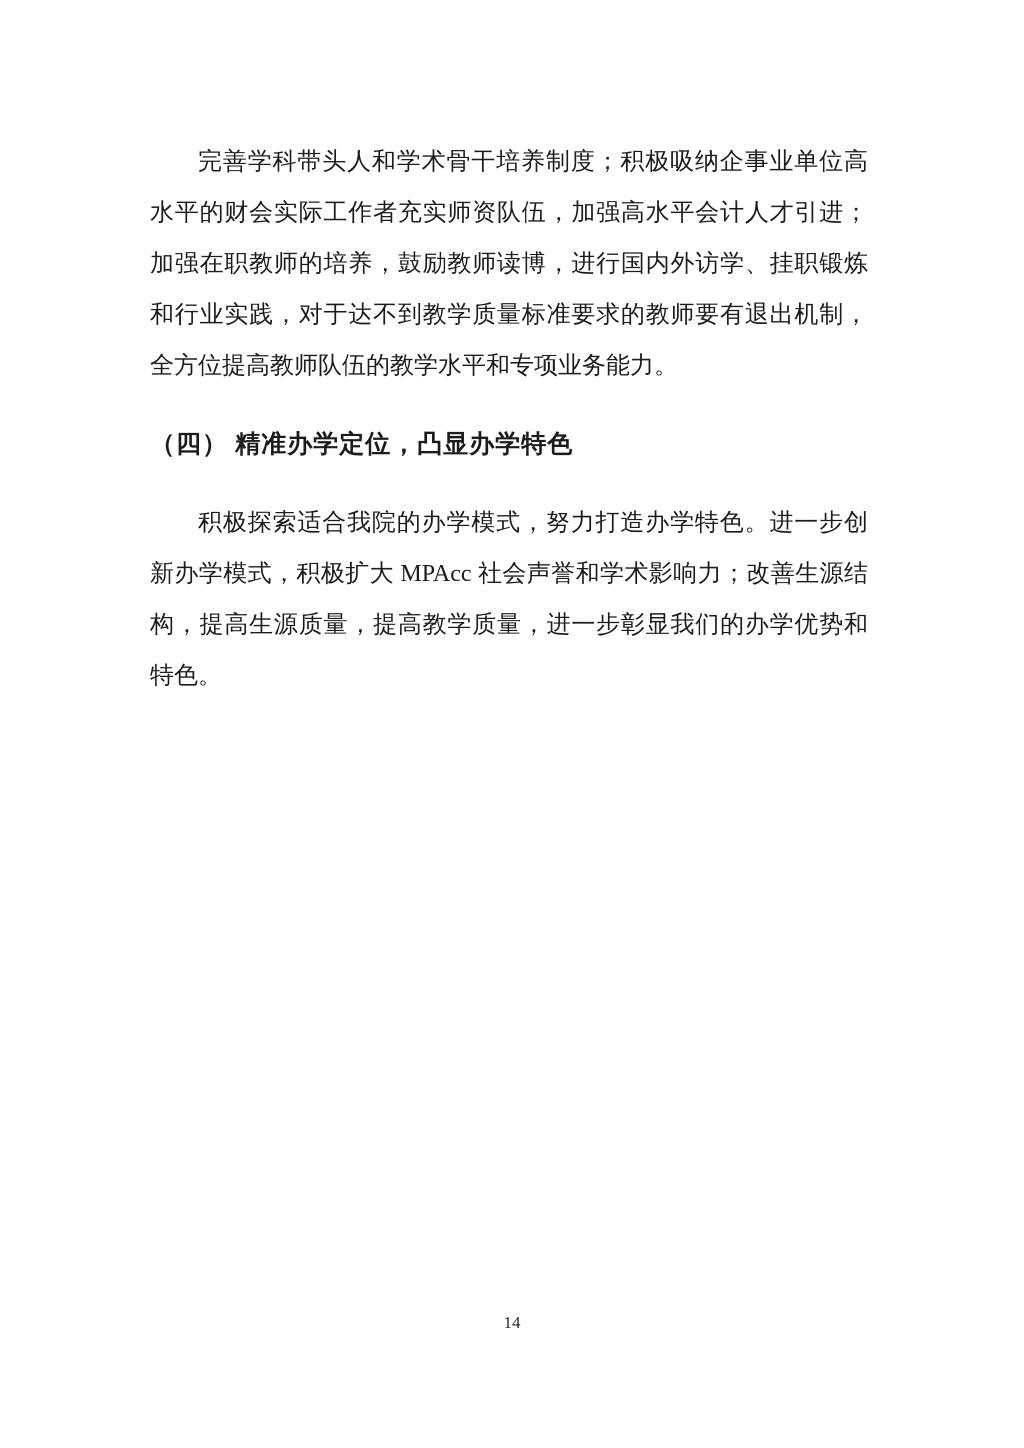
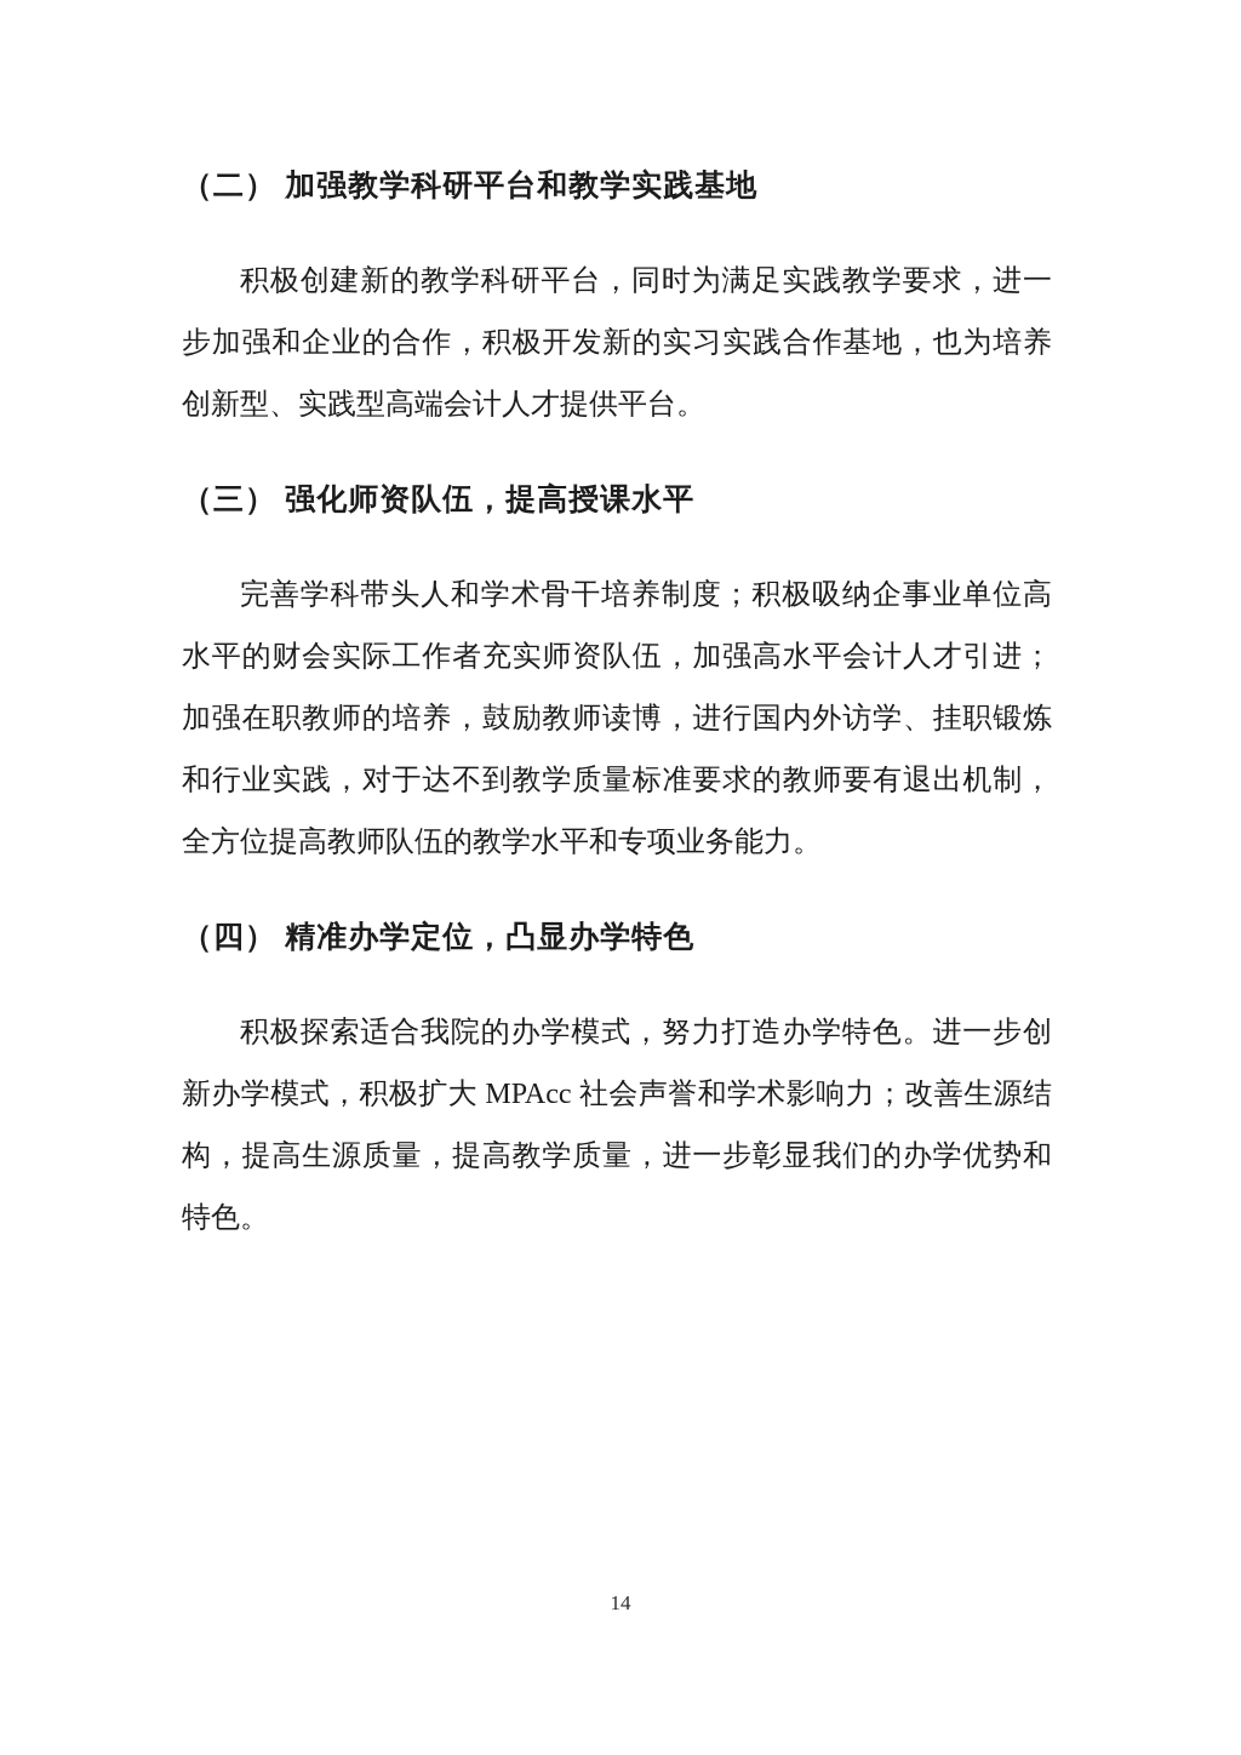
+ （二） 加强教学科研平台和教学实践基地
+ 积极创建新的教学科研平台，同时为满足实践教学要求，进一步加强和企业的合作，积极开发新的实习实践合作基地，也为培养创新型、实践型高端会计人才提供平台。
+ （三） 强化师资队伍，提高授课水平
  完善学科带头人和学术骨干培养制度；积极吸纳企事业单位高水平的财会实际工作者充实师资队伍，加强高水平会计人才引进；加强在职教师的培养，鼓励教师读博，进行国内外访学、挂职锻炼和行业实践，对于达不到教学质量标准要求的教师要有退出机制，全方位提高教师队伍的教学水平和专项业务能力。
  （四） 精准办学定位，凸显办学特色
  积极探索适合我院的办学模式，努力打造办学特色。进一步创新办学模式，积极扩大 MPAcc 社会声誉和学术影响力；改善生源结构，提高生源质量，提高教学质量，进一步彰显我们的办学优势和特色。
  14
